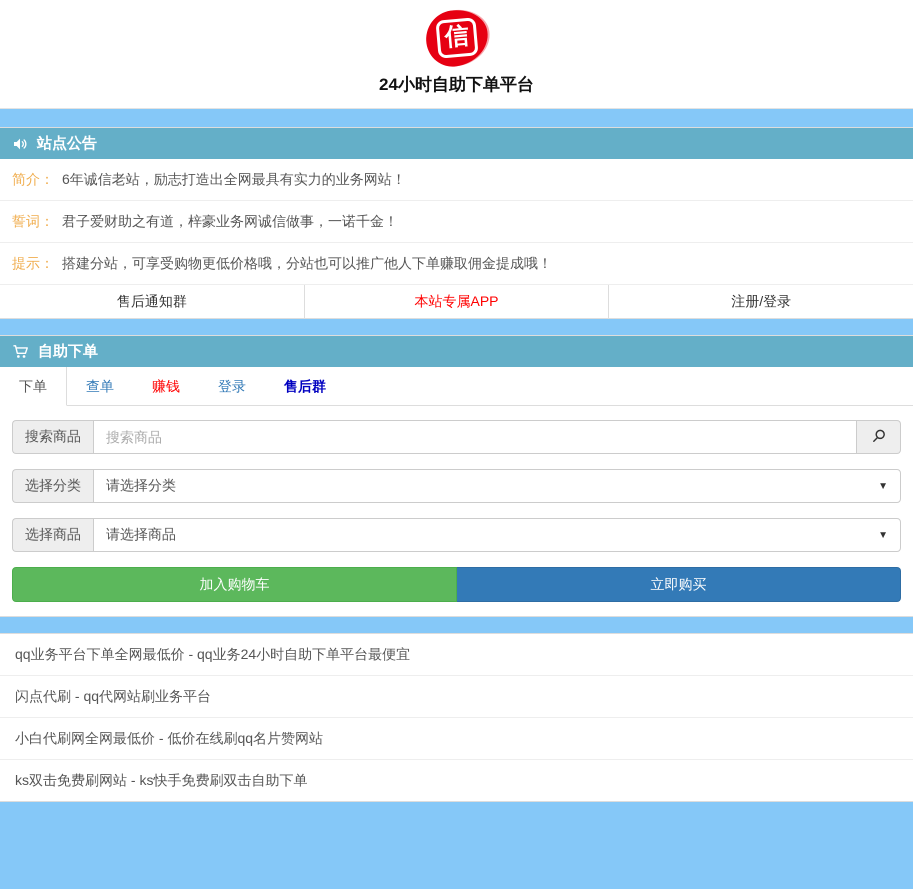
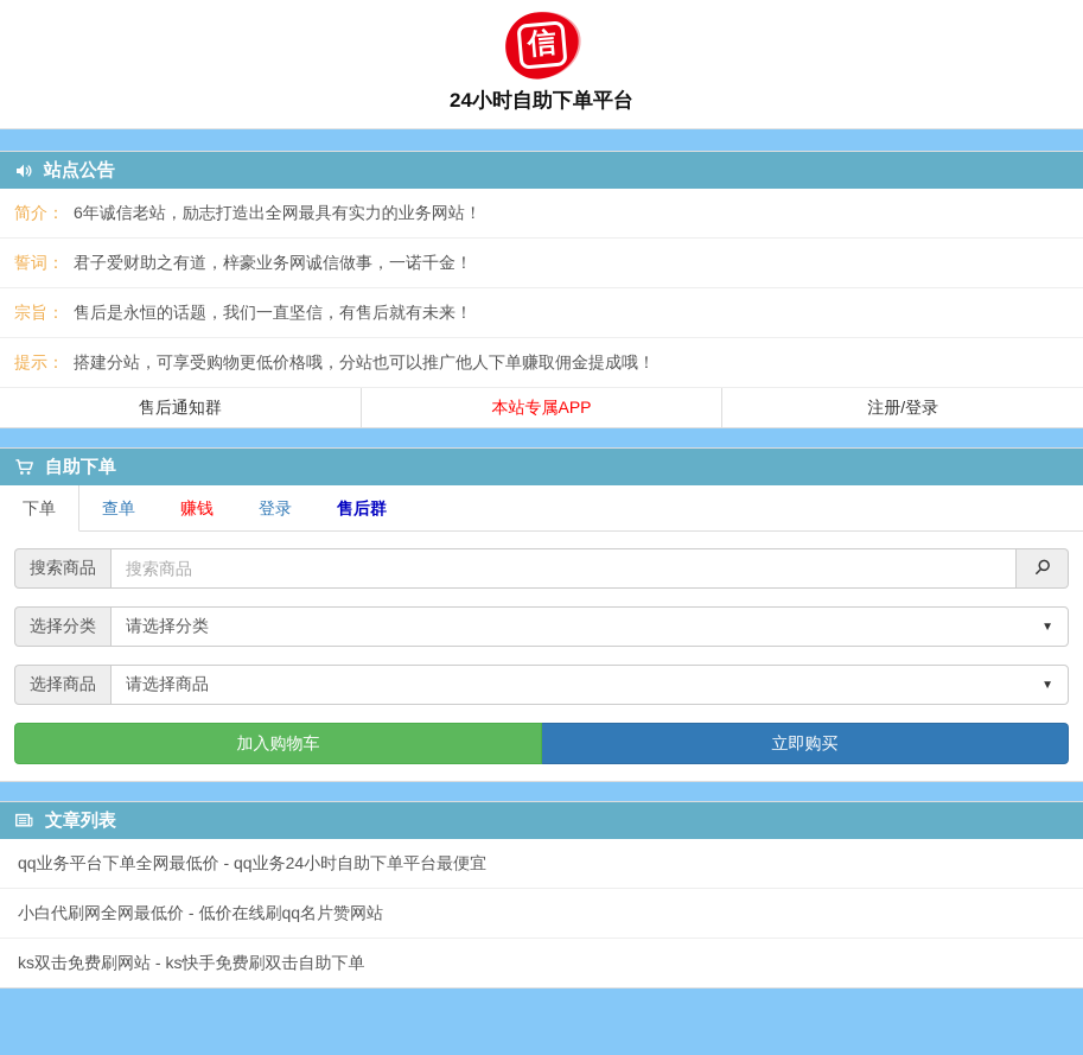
  24小时自助下单平台
  站点公告
  简介： 6年诚信老站，励志打造出全网最具有实力的业务网站！
  誓词： 君子爱财助之有道，梓豪业务网诚信做事，一诺千金！
+ 宗旨： 售后是永恒的话题，我们一直坚信，有售后就有未来！
  提示： 搭建分站，可享受购物更低价格哦，分站也可以推广他人下单赚取佣金提成哦！
  售后通知群
  本站专属APP
  注册/登录
  自助下单
  下单
  查单
  赚钱
  登录
  售后群
  搜索商品
  搜索商品
  选择分类
  请选择分类
  ▼
  选择商品
  请选择商品
  ▼
  加入购物车
  立即购买
+ 文章列表
  qq业务平台下单全网最低价 - qq业务24小时自助下单平台最便宜
- 闪点代刷 - qq代网站刷业务平台
  小白代刷网全网最低价 - 低价在线刷qq名片赞网站
  ks双击免费刷网站 - ks快手免费刷双击自助下单
